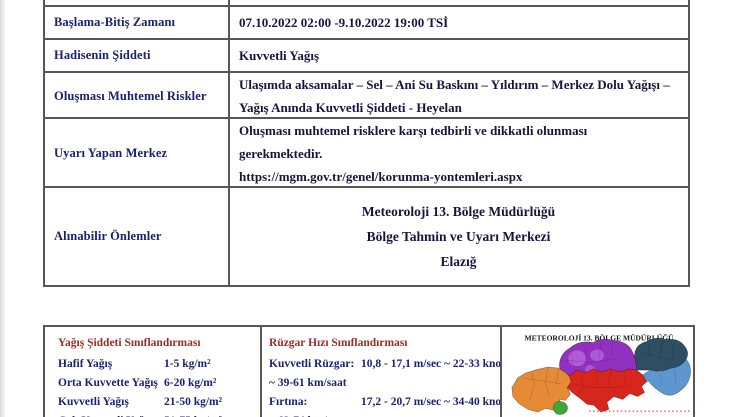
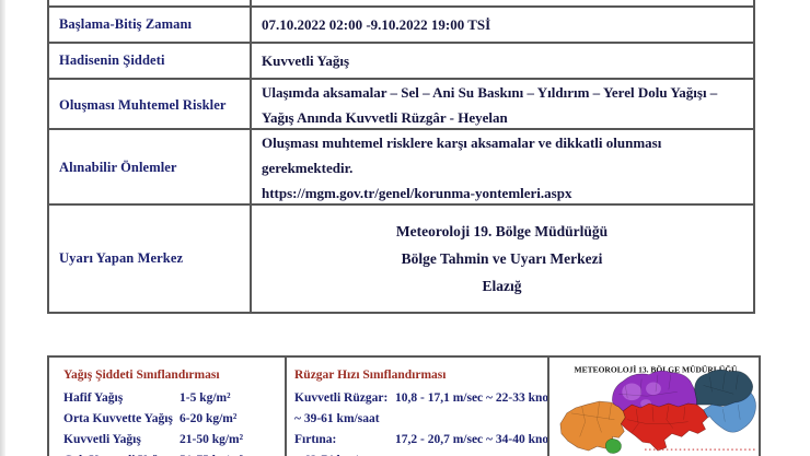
  Başlama-Bitiş Zamanı
  07.10.2022 02:00 -9.10.2022 19:00 TSİ
  Hadisenin Şiddeti
  Kuvvetli Yağış
  Oluşması Muhtemel Riskler
- Ulaşımda aksamalar – Sel – Ani Su Baskını – Yıldırım – Merkez Dolu Yağışı –
+ Ulaşımda aksamalar – Sel – Ani Su Baskını – Yıldırım – Yerel Dolu Yağışı –
- Yağış Anında Kuvvetli Şiddeti - Heyelan
+ Yağış Anında Kuvvetli Rüzgâr - Heyelan
- Uyarı Yapan Merkez
+ Alınabilir Önlemler
- Oluşması muhtemel risklere karşı tedbirli ve dikkatli olunması
+ Oluşması muhtemel risklere karşı aksamalar ve dikkatli olunması
  gerekmektedir.
  https://mgm.gov.tr/genel/korunma-yontemleri.aspx
- Alınabilir Önlemler
+ Uyarı Yapan Merkez
- Meteoroloji 13. Bölge Müdürlüğü
+ Meteoroloji 19. Bölge Müdürlüğü
  Bölge Tahmin ve Uyarı Merkezi
  Elazığ
  Yağış Şiddeti Sınıflandırması
  Hafif Yağış
  1-5 kg/m²
  Orta Kuvvette Yağış
  6-20 kg/m²
  Kuvvetli Yağış
  21-50 kg/m²
  Rüzgar Hızı Sınıflandırması
  Kuvvetli Rüzgar:
  10,8 - 17,1 m/sec ~ 22-33 kno
  ~ 39-61 km/saat
  Fırtına:
  17,2 - 20,7 m/sec ~ 34-40 kno
  METEOROLOJİ 13. BÖLGE MÜDÜRLĞÜ
